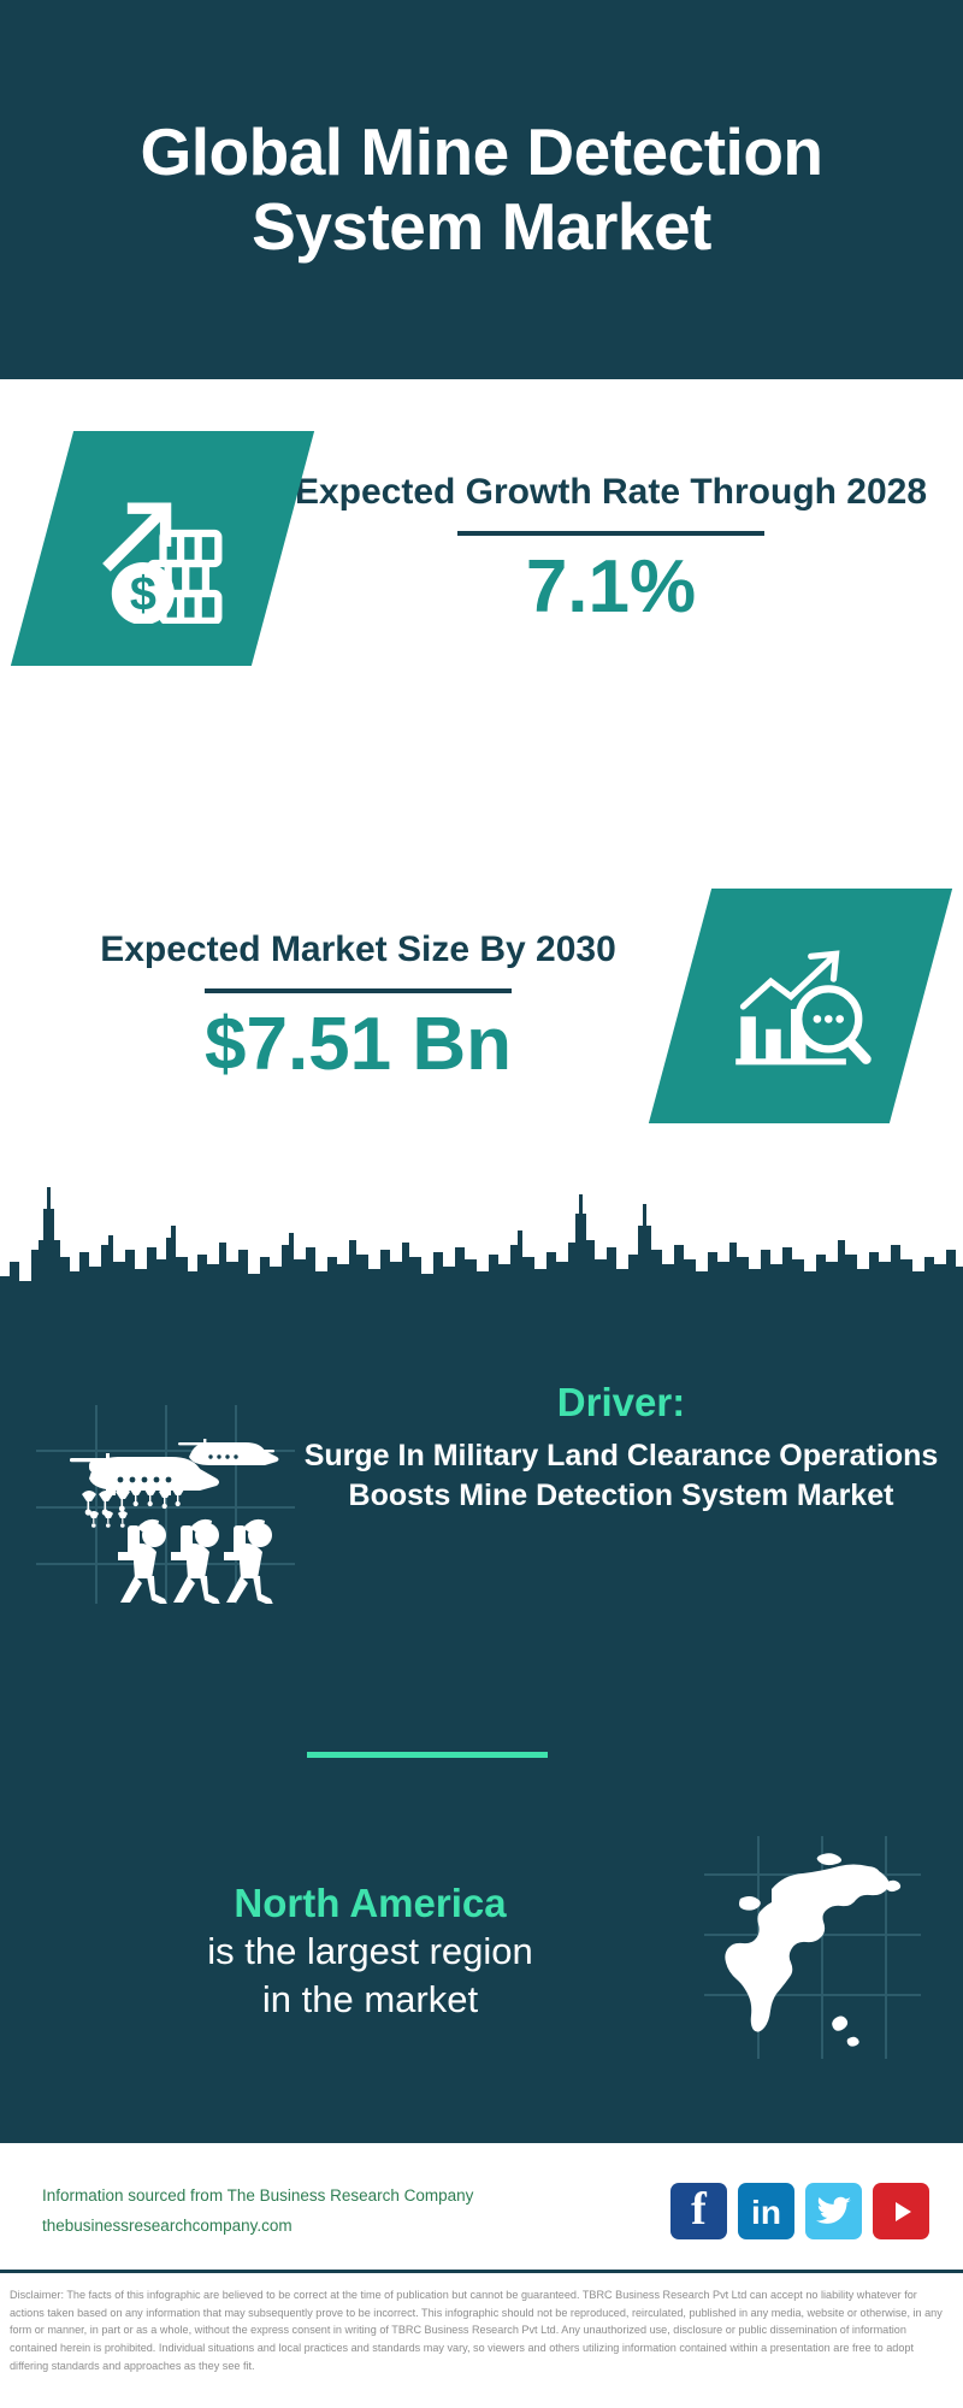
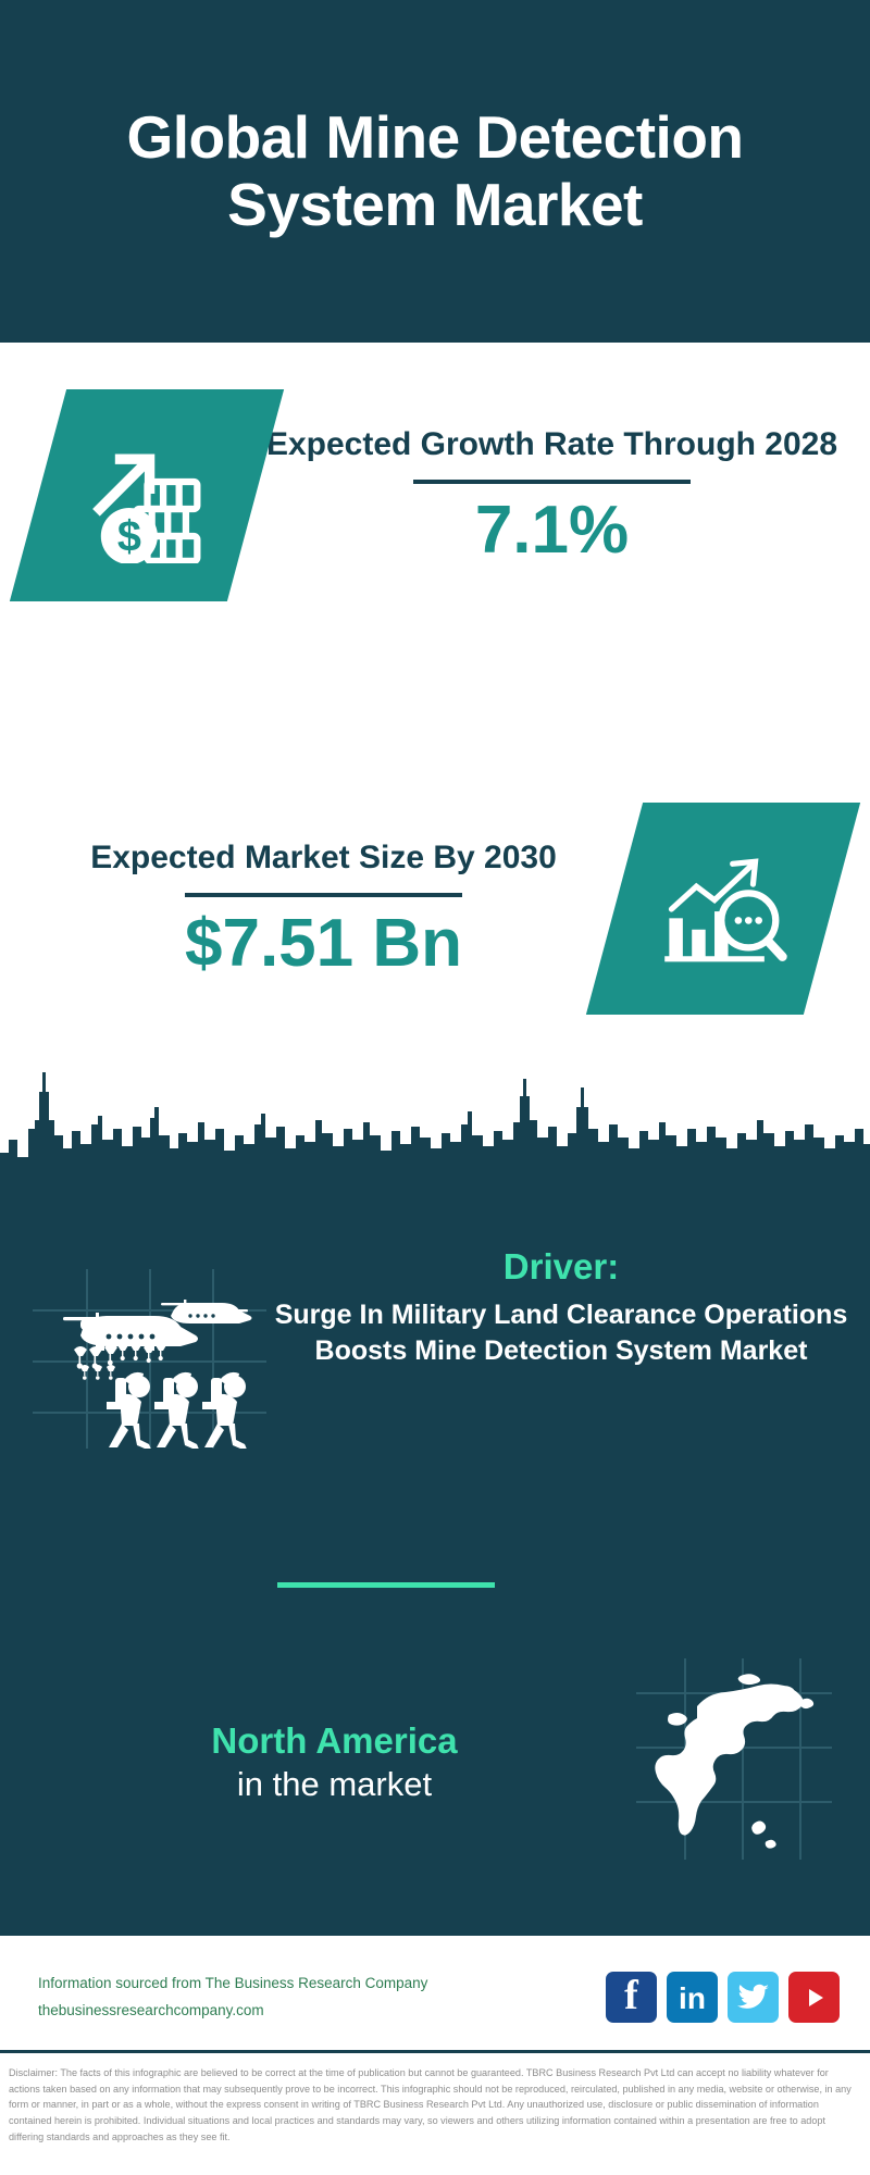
  Global Mine Detection System Market
  Expected Growth Rate Through 2028
  7.1%
  Expected Market Size By 2030
  $7.51 Bn
  Driver:
  Surge In Military Land Clearance Operations Boosts Mine Detection System Market
  North America
- is the largest region
  in the market
  Information sourced from The Business Research Company
  thebusinessresearchcompany.com
  f
  in
  Disclaimer: The facts of this infographic are believed to be correct at the time of publication but cannot be guaranteed. TBRC Business Research Pvt Ltd can accept no liability whatever for actions taken based on any information that may subsequently prove to be incorrect. This infographic should not be reproduced, reirculated, published in any media, website or otherwise, in any form or manner, in part or as a whole, without the express consent in writing of TBRC Business Research Pvt Ltd. Any unauthorized use, disclosure or public dissemination of information contained herein is prohibited. Individual situations and local practices and standards may vary, so viewers and others utilizing information contained within a presentation are free to adopt differing standards and approaches as they see fit.
